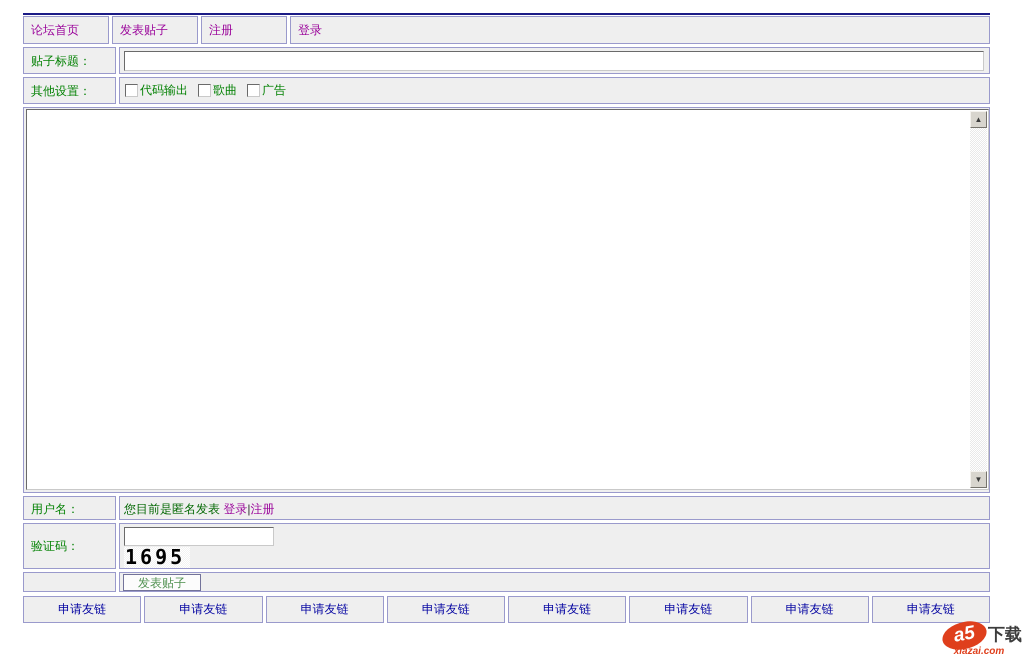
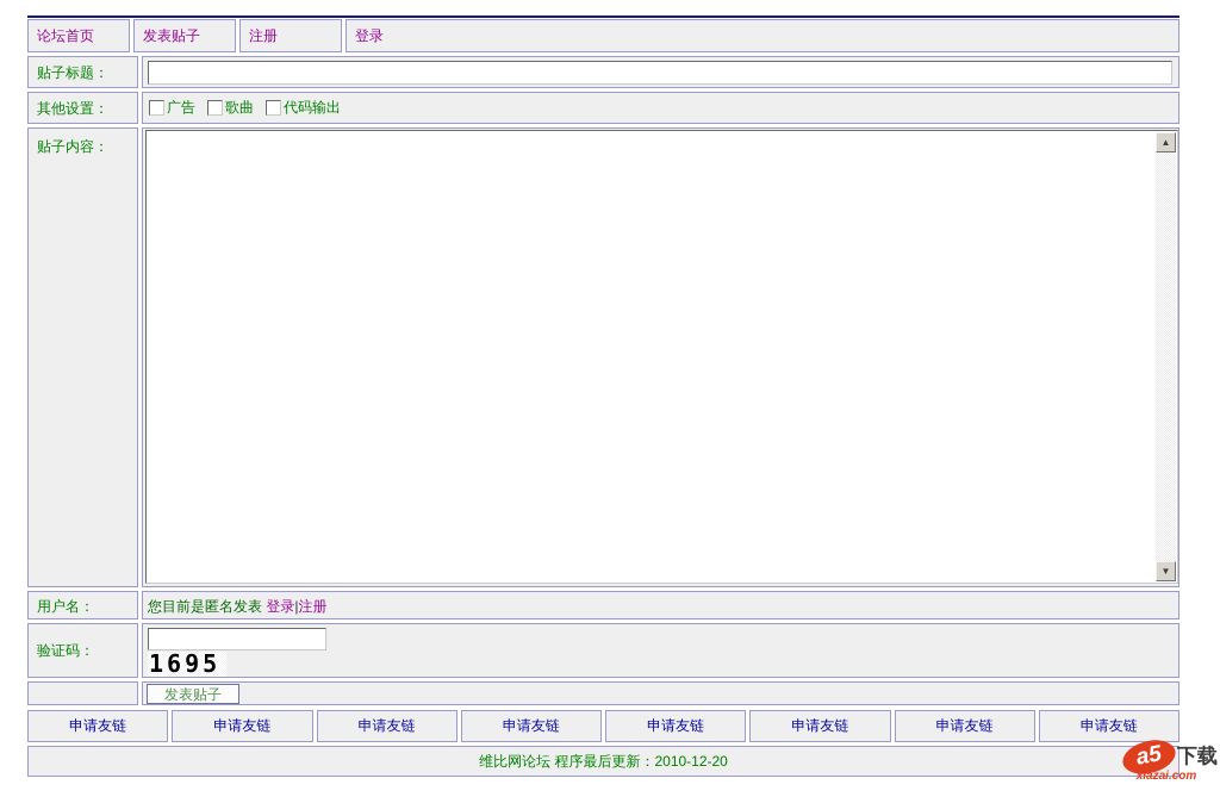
  论坛首页
  发表贴子
  注册
  登录
  贴子标题：
  其他设置：
- 代码输出
+ 广告
  歌曲
- 广告
+ 代码输出
+ 贴子内容：
  ▲
  ▼
  用户名：
  您目前是匿名发表 登录|注册
  验证码：
  1695
  发表贴子
  申请友链
  申请友链
  申请友链
  申请友链
  申请友链
  申请友链
  申请友链
  申请友链
+ 维比网论坛 程序最后更新：2010-12-20
  下载
  xiazai.com
